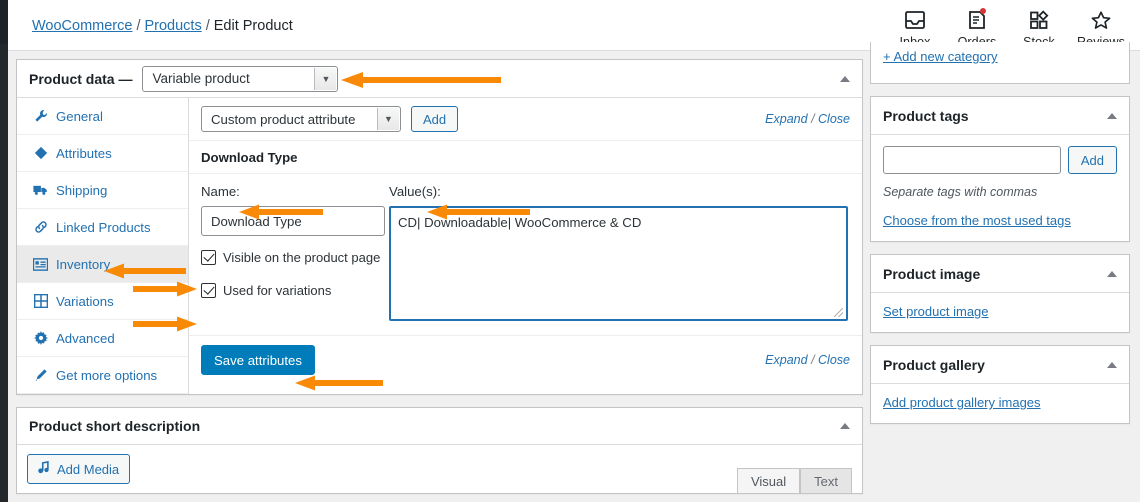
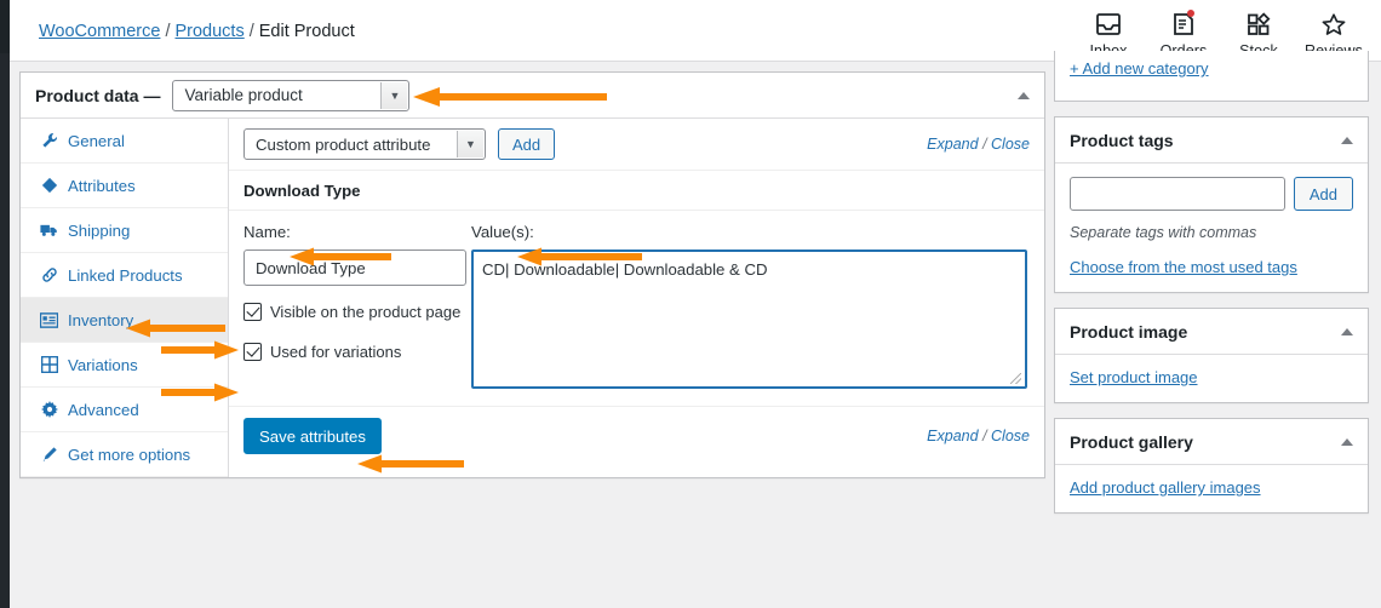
  WooCommerce / Products / Edit Product
  Product data —
  Variable product
  ▼
  General
  Attributes
  Shipping
  Linked Products
  Inventory
  Variations
  Advanced
  Get more options
  Custom product attribute
  ▼
  Add
  Expand / Close
  Download Type
  Name:
  Download Type
  Visible on the product page
  Used for variations
  Value(s):
- CD| Downloadable| WooCommerce & CD
+ CD| Downloadable| Downloadable & CD
  Save attributes
  Expand / Close
- Product short description
- Add Media
- Visual
- Text
  + Add new category
  Product tags
  Add
  Separate tags with commas
  Choose from the most used tags
  Product image
  Set product image
  Product gallery
  Add product gallery images
